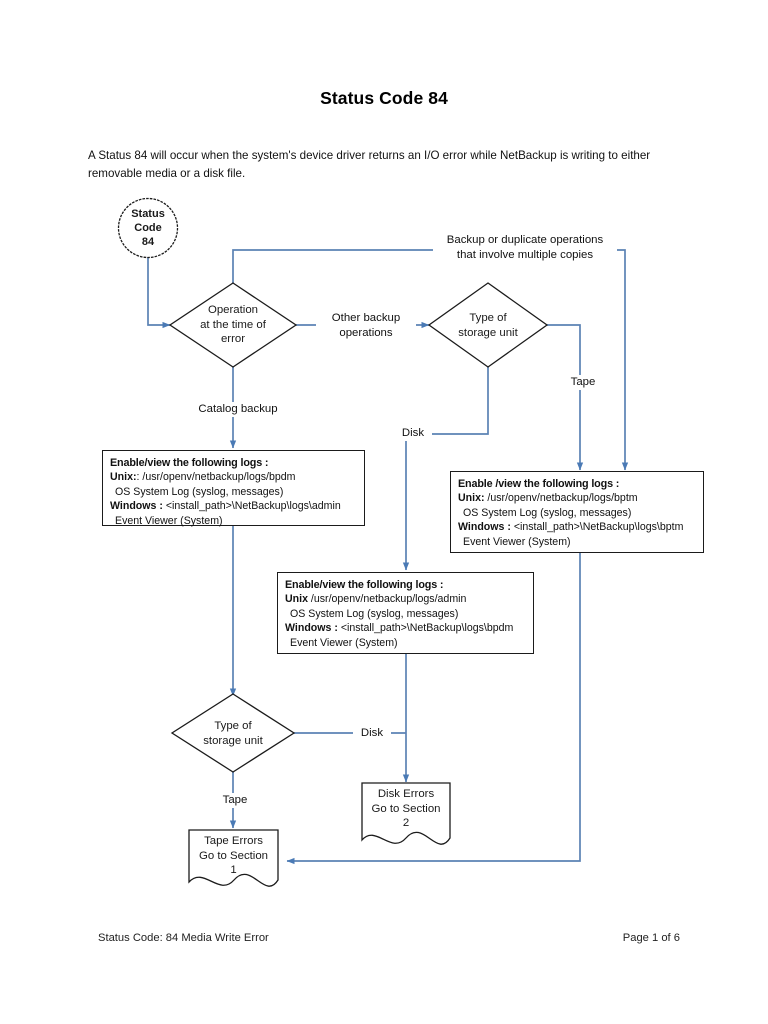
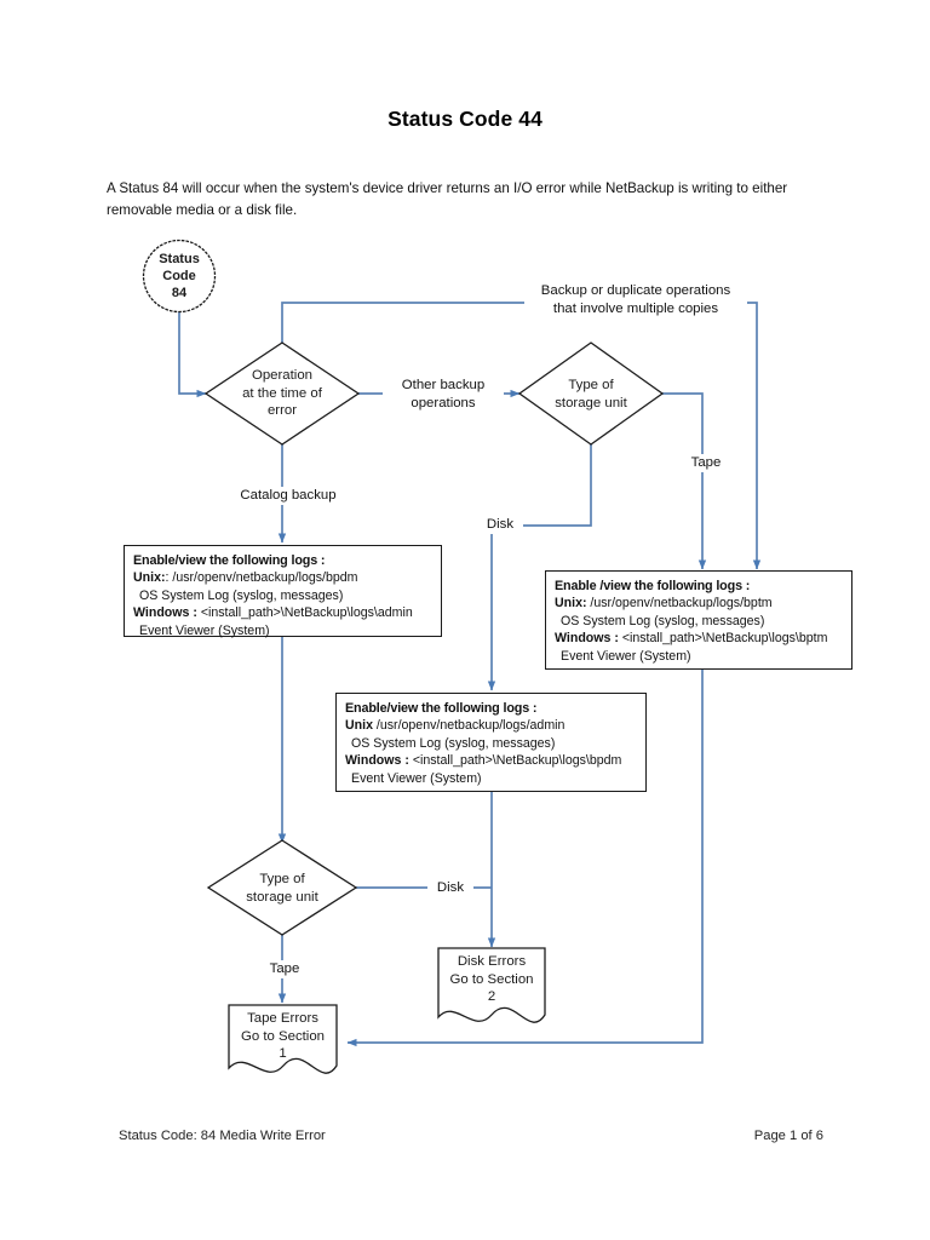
- Status Code 84
+ Status Code 44
  A Status 84 will occur when the system's device driver returns an I/O error while NetBackup is writing to either removable media or a disk file.
  Status
  Code
  84
  Operation
  at the time of
  error
  Type of
  storage unit
  Type of
  storage unit
  Backup or duplicate operations
  that involve multiple copies
  Other backup
  operations
  Catalog backup
  Tape
  Disk
  Disk
  Tape
  Enable/view the following logs :
  Unix:: /usr/openv/netbackup/logs/bpdm
  OS System Log (syslog, messages)
  Windows : <install_path>\NetBackup\logs\admin
  Event Viewer (System)
  Enable /view the following logs :
  Unix: /usr/openv/netbackup/logs/bptm
  OS System Log (syslog, messages)
  Windows : <install_path>\NetBackup\logs\bptm
  Event Viewer (System)
  Enable/view the following logs :
  Unix /usr/openv/netbackup/logs/admin
  OS System Log (syslog, messages)
  Windows : <install_path>\NetBackup\logs\bpdm
  Event Viewer (System)
  Disk Errors
  Go to Section
  2
  Tape Errors
  Go to Section
  1
  Status Code: 84 Media Write Error
  Page 1 of 6
